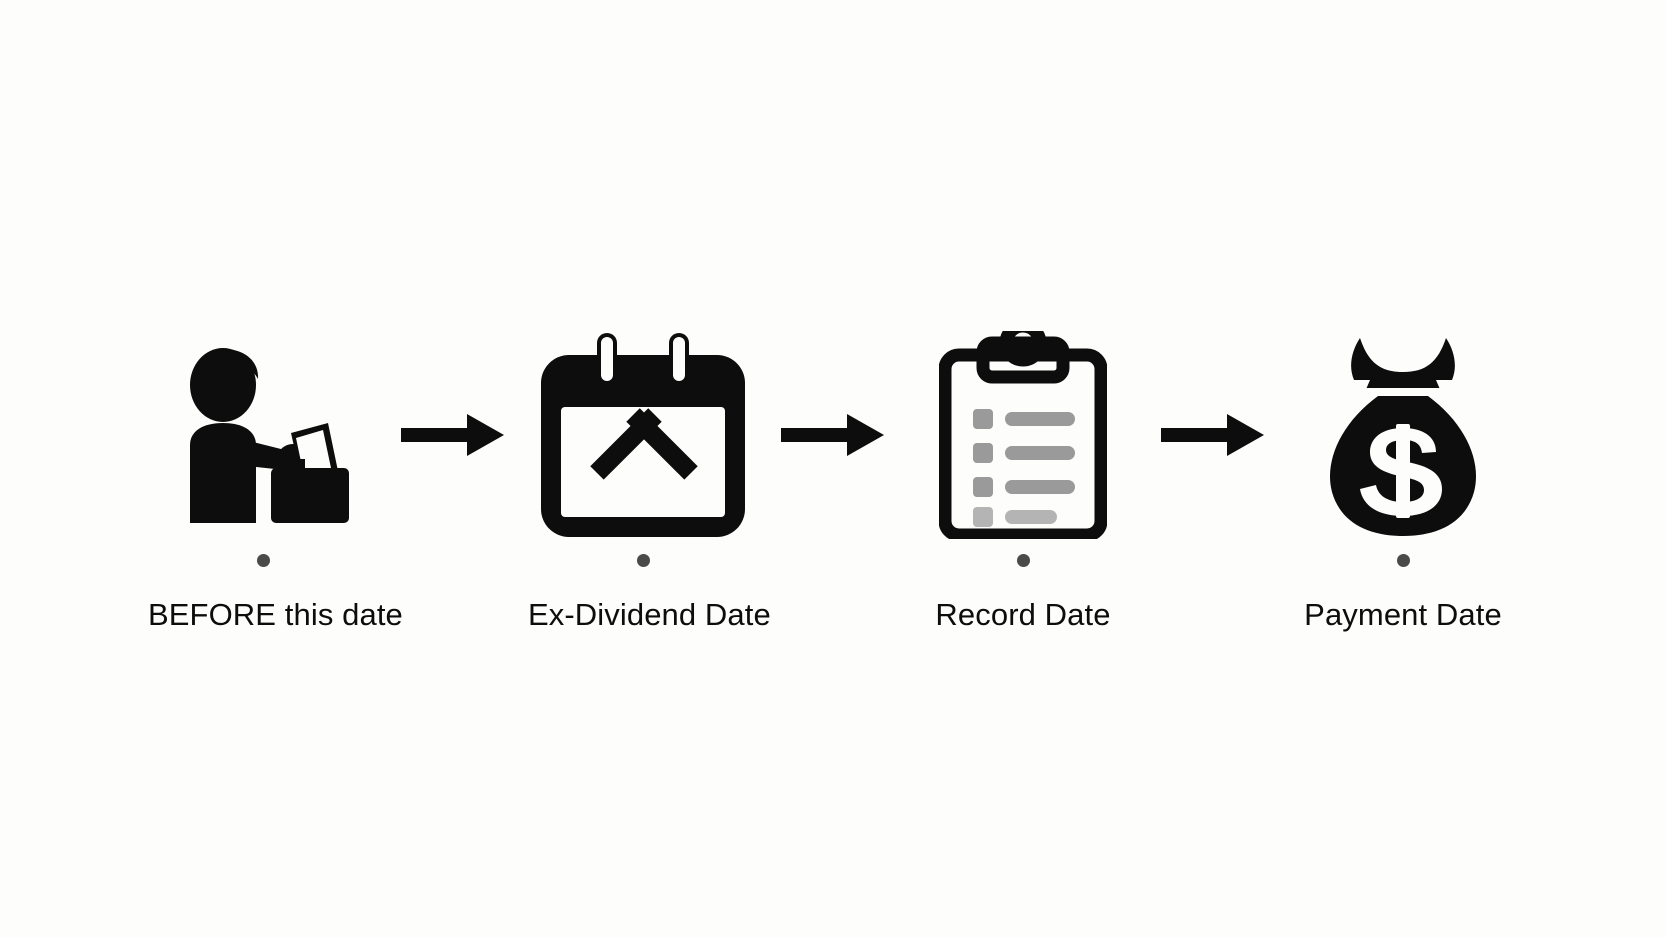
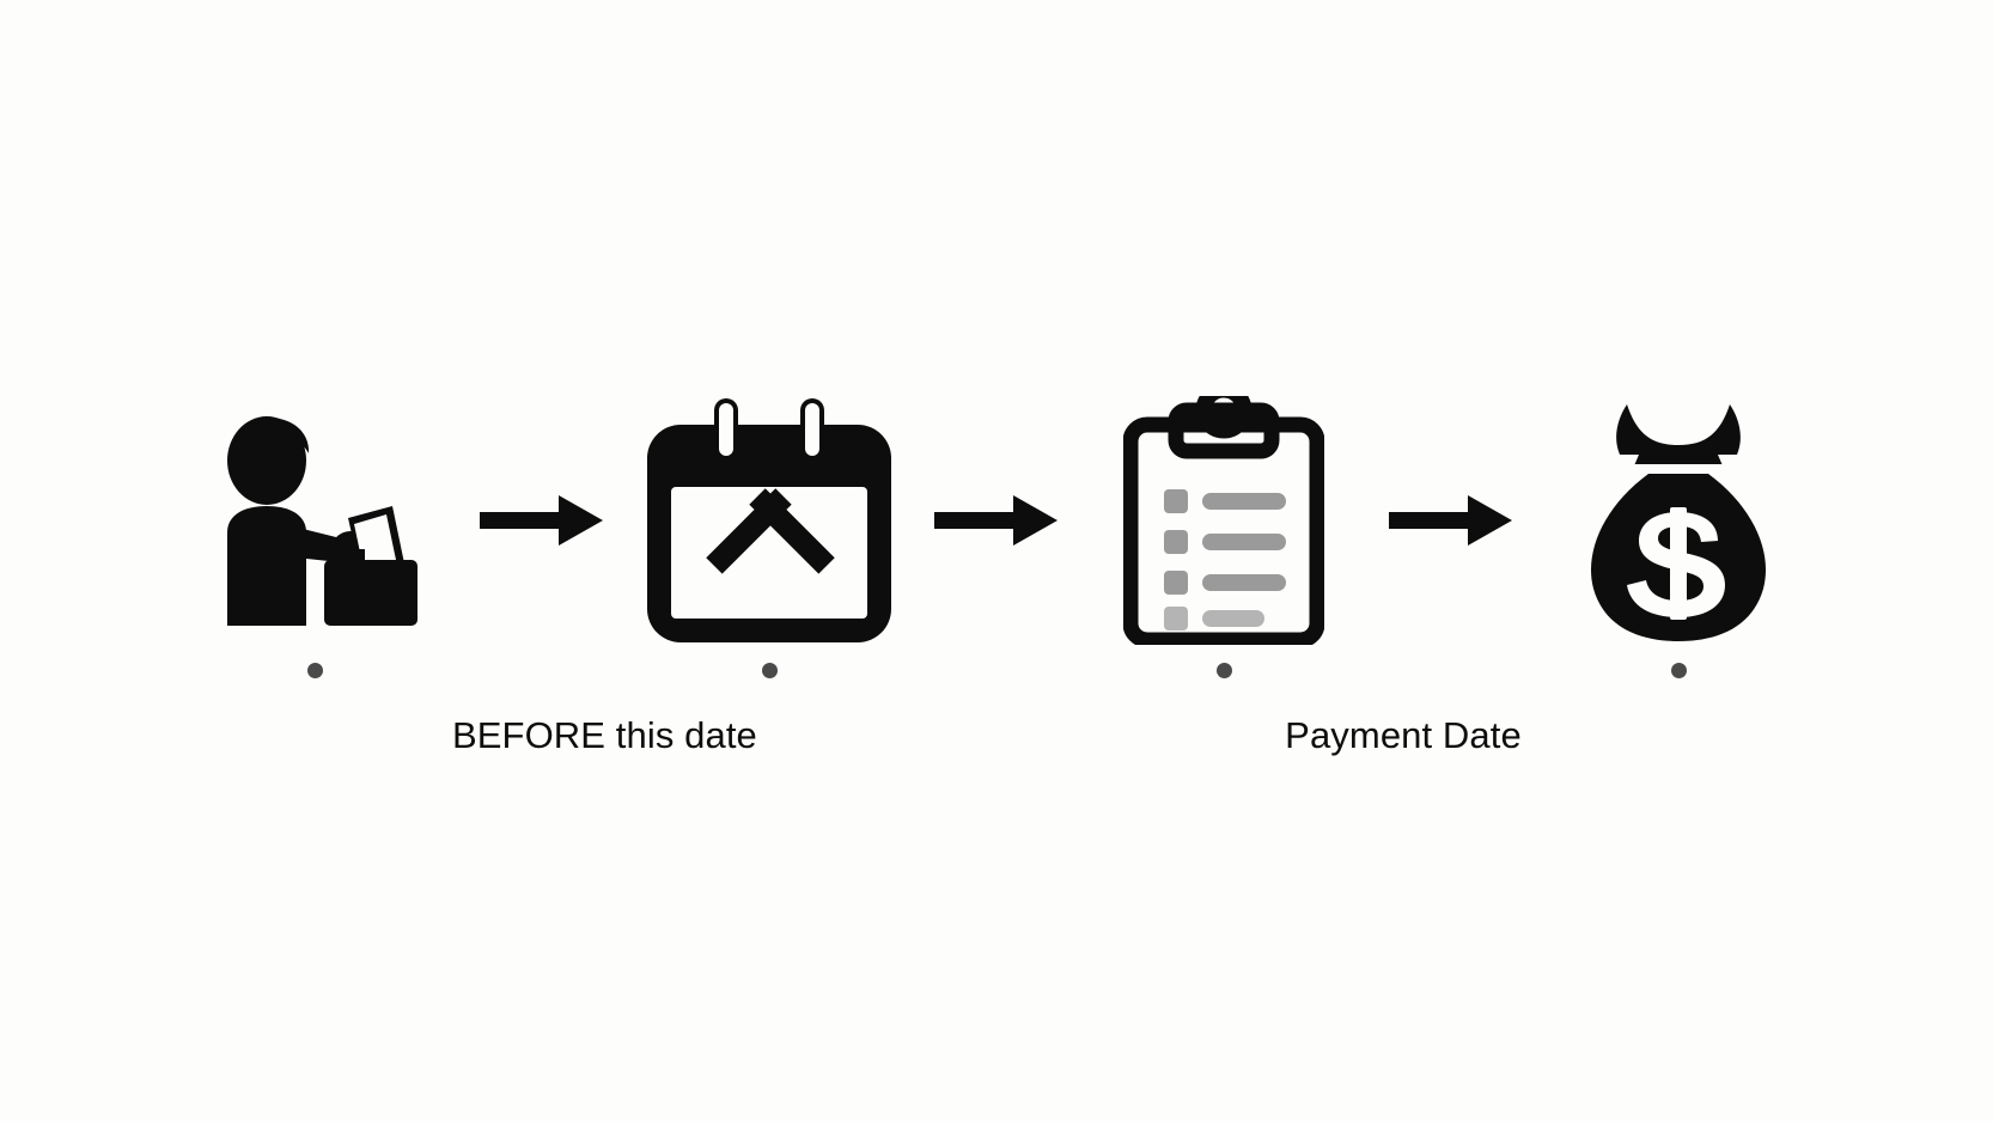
  BEFORE this date
- Ex-Dividend Date
- Record Date
  Payment Date
